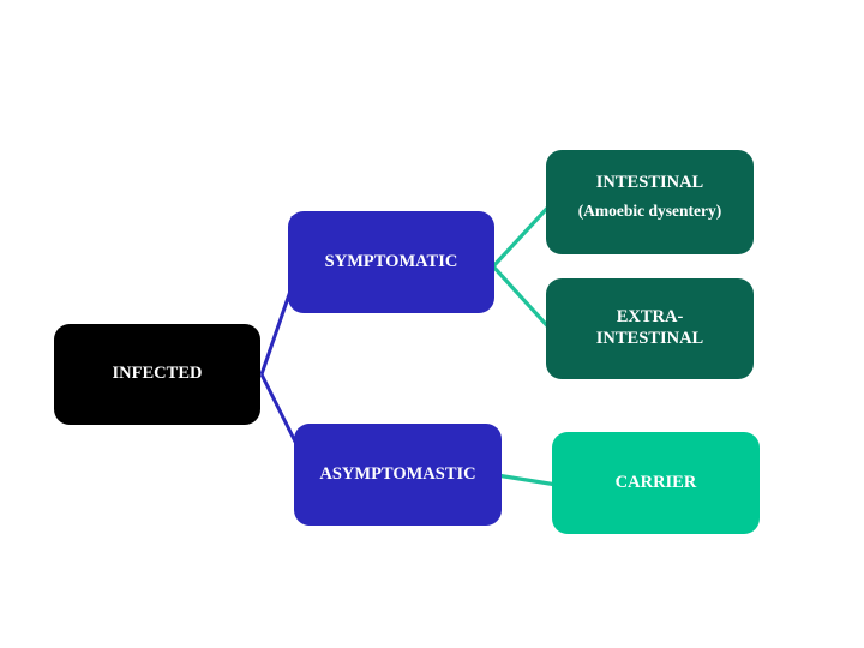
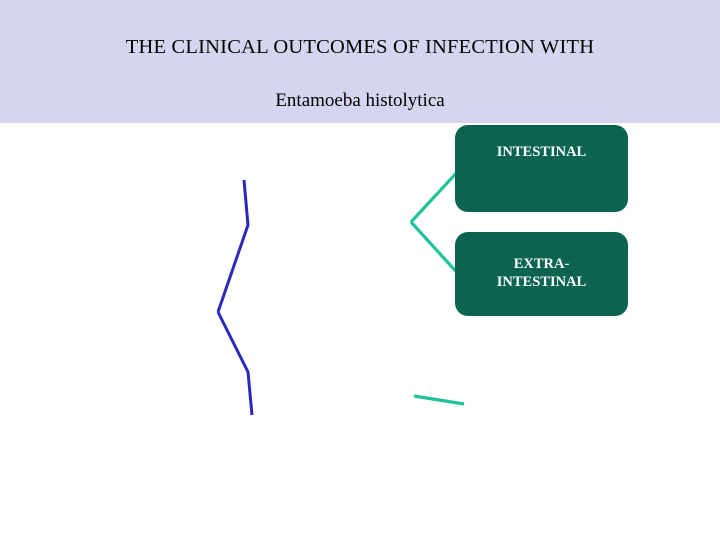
+ THE CLINICAL OUTCOMES OF INFECTION WITH
+ Entamoeba histolytica
  INTESTINAL
- (Amoebic dysentery)
- SYMPTOMATIC
  EXTRA-
  INTESTINAL
- INFECTED
- ASYMPTOMASTIC
- CARRIER
